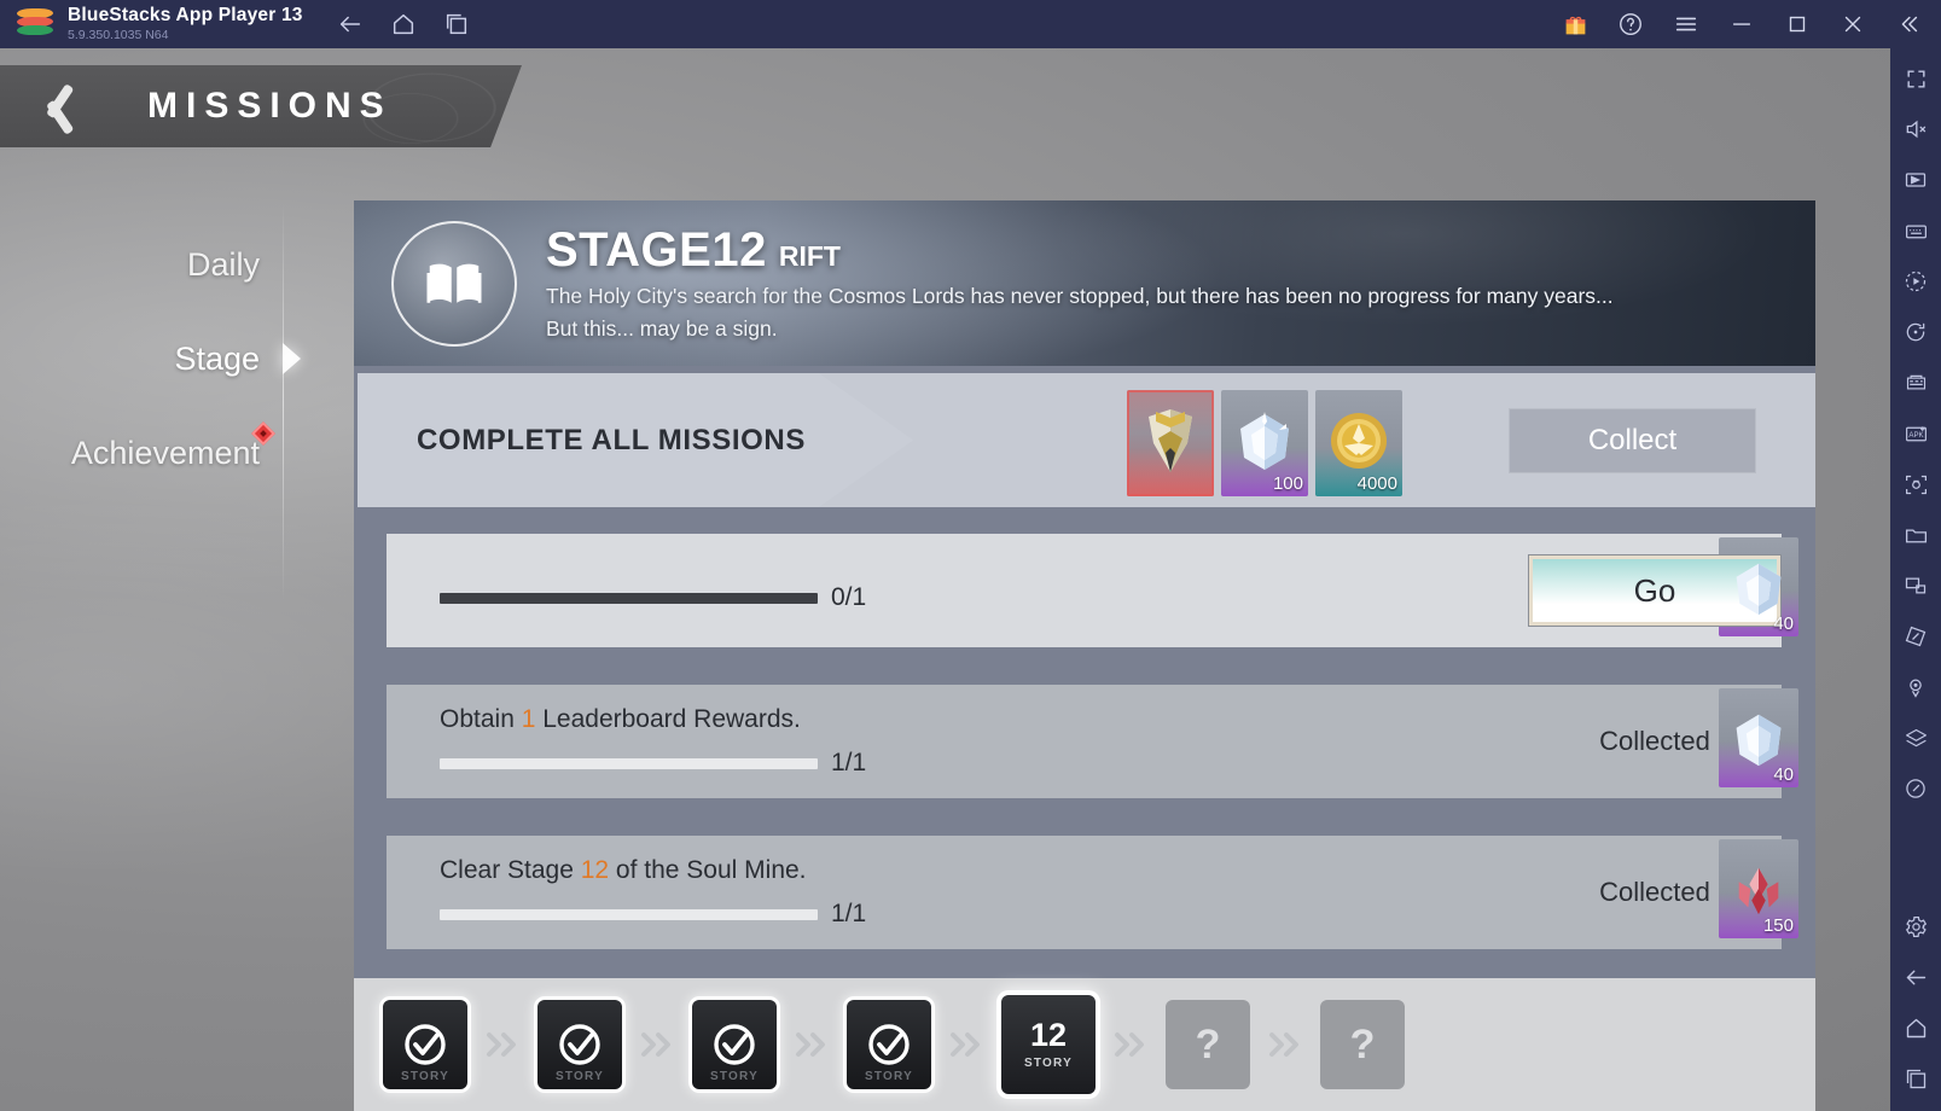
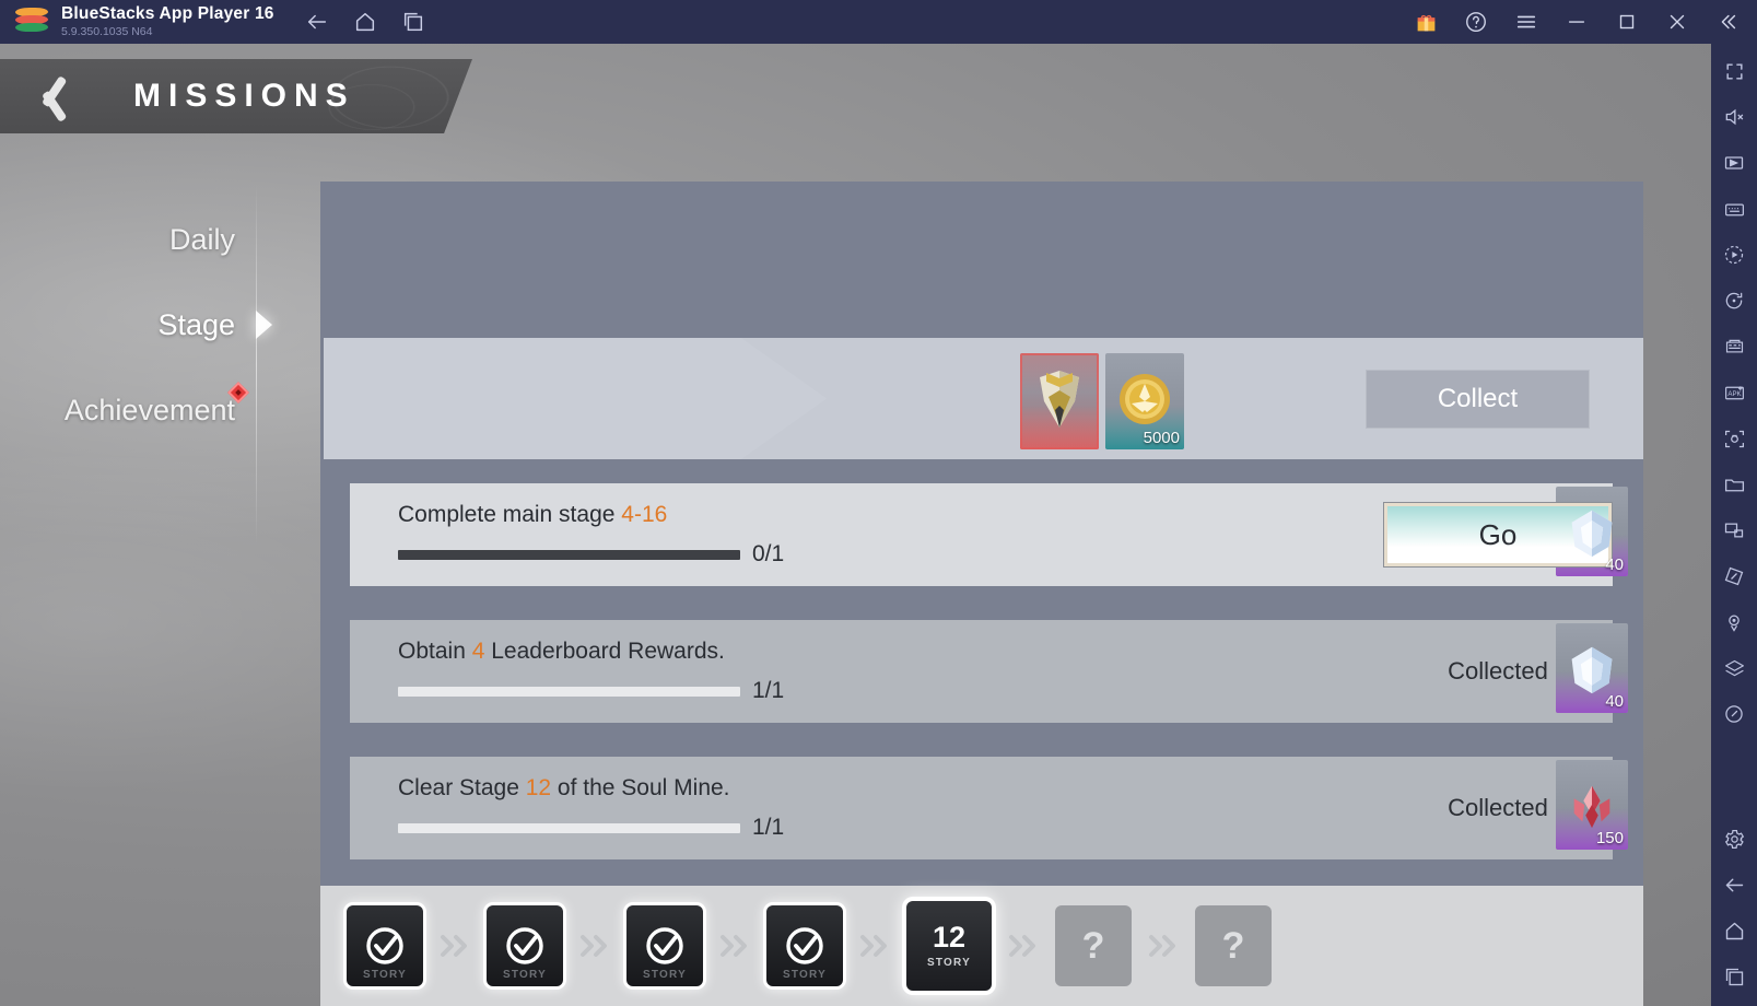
- BlueStacks App Player 13
+ BlueStacks App Player 16
  5.9.350.1035 N64
  MISSIO
  Daily
  Achievement
- STAGE12
- RIFT
- The Holy City's search for the Cosmos Lords has never stopped, but there has been no progress for many years...
- But this... may be a sign.
- COMPLETE ALL MISSIONS
- 100
- 4000
+ 5000
  Collect
+ Complete main stage 4-16
  0/1
  40
  Go
- Obtain 1 Leaderboard Rewards.
+ Obtain 4 Leaderboard Rewards.
  1/1
  40
  Collected
  Clear Stage 12 of the Soul Mine.
  1/1
  150
  Collected
  STORY
  STORY
  STORY
  STORY
  12
  STORY
  ?
  ?
